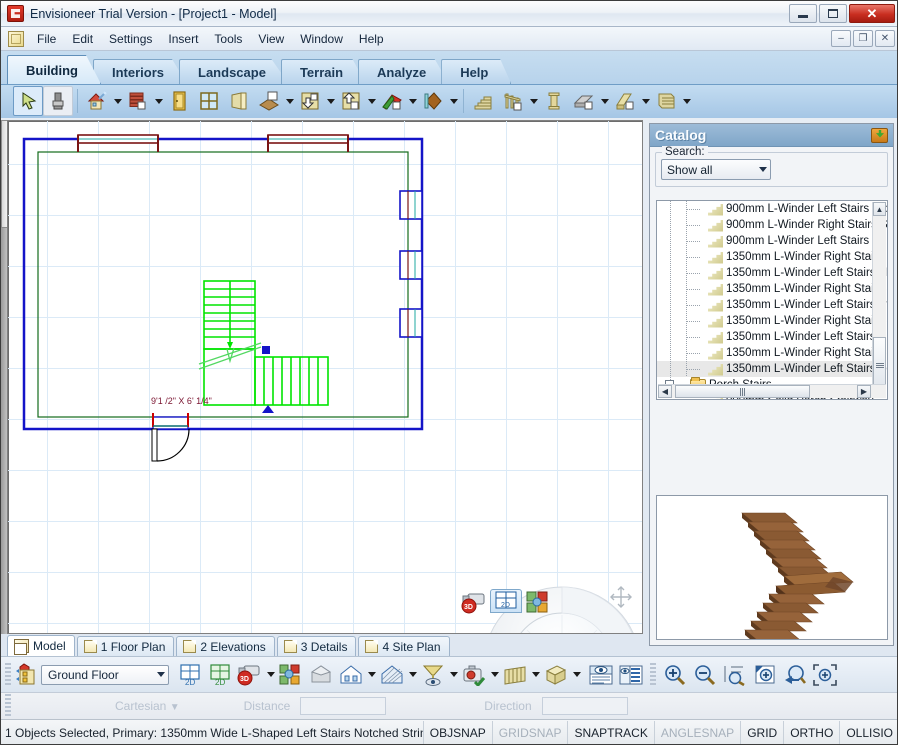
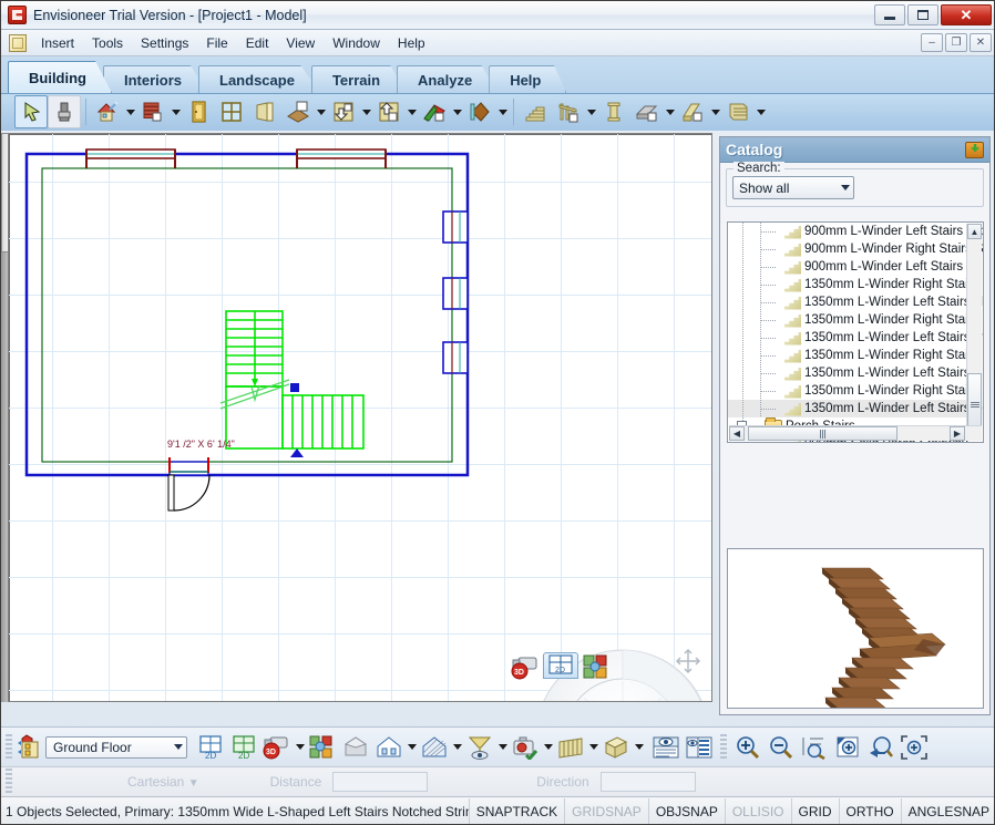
  Envisioneer Trial Version - [Project1 - Model]
  ✕
- File
+ Insert
- Edit
+ Tools
  Settings
- Insert
+ File
- Tools
+ Edit
  View
  Window
  Help
  –
  ❐
  ✕
  Building
  Interiors
  Landscape
  Terrain
  Analyze
  Help
  9'1 /2" X 6' 1/4"
- Model
- 1 Floor Plan
- 2 Elevations
- 3 Details
- 4 Site Plan
  Ground Floor
  2D
  2D
  Cartesian ▼
  Distance
  Direction
  1 Objects Selected, Primary: 1350mm Wide L-Shaped Left Stairs Notched Stri
- OBJSNAP
+ SNAPTRACK
  GRIDSNAP
- SNAPTRACK
+ OBJSNAP
- ANGLESNAP
+ OLLISIO
  GRID
  ORTHO
- OLLISIO
+ ANGLESNAP
  Catalog
  Search:
  Show all
  900mm L-Winder Left Stairs
  900mm L-Winder Right Stair
  900mm L-Winder Left Stairs
  1350mm L-Winder Right Sta
  1350mm L-Winder Left Stair
  1350mm L-Winder Right Sta
  1350mm L-Winder Left Stair
  1350mm L-Winder Right Sta
  1350mm L-Winder Left Stair
  1350mm L-Winder Right Sta
  1350mm L-Winder Left Stair
  ▲
  ◀
  ▶
